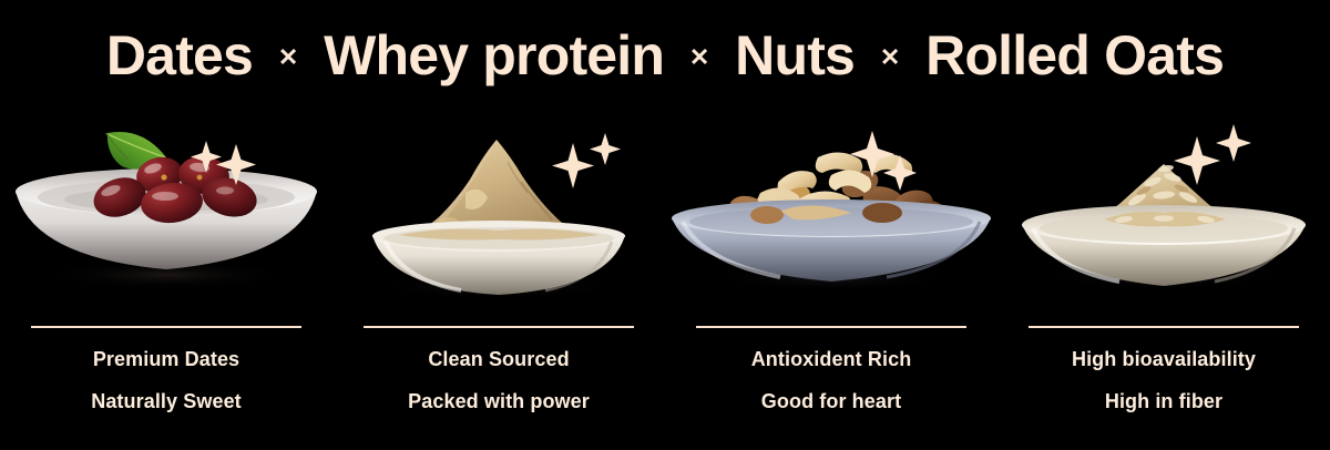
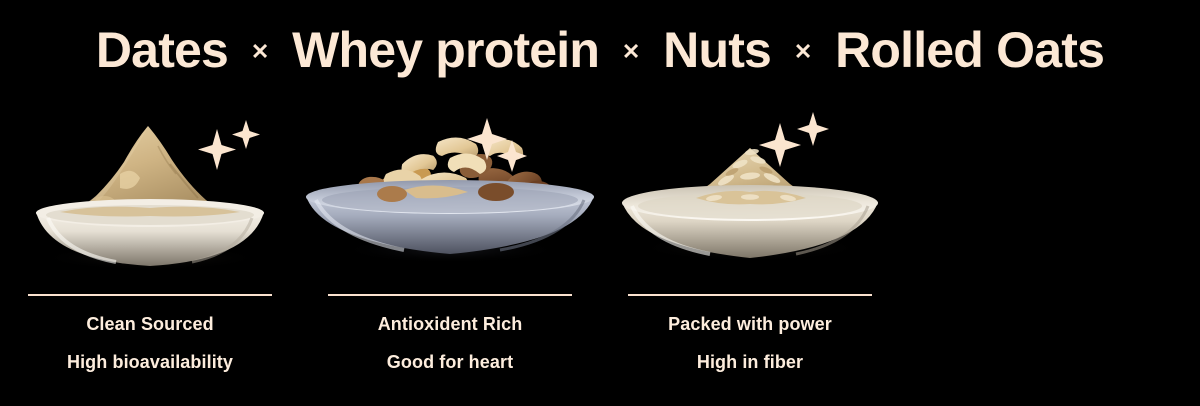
  Dates
  ✕
  Whey protein
  ✕
  Nuts
  ✕
  Rolled Oats
- Premium Dates
- Naturally Sweet
  Clean Sourced
- Packed with power
+ High bioavailability
  Antioxident Rich
  Good for heart
- High bioavailability
+ Packed with power
  High in fiber
